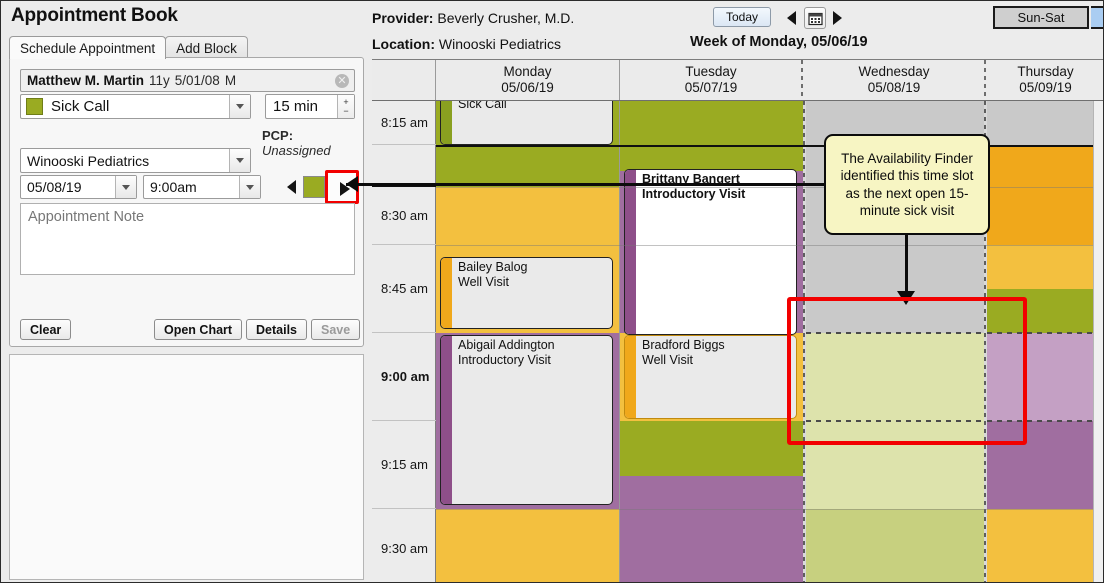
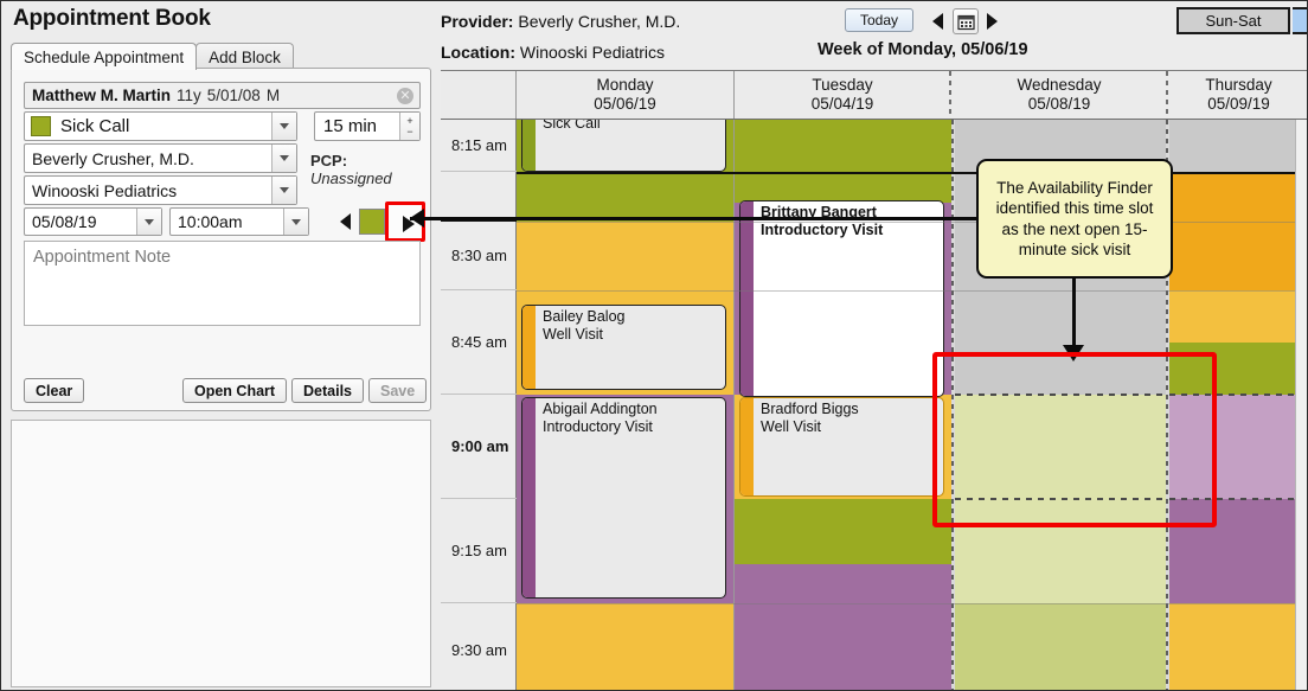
  Appointment Book
  Schedule Appointment
  Add Block
  Matthew M. Martin
  11y
  5/01/08
  M
  ✕
  Sick Call
  15 min
  +
  −
+ Beverly Crusher, M.D.
  PCP: Unassigned
  Winooski Pediatrics
  05/08/19
- 9:00am
+ 10:00am
  Appointment Note
  Clear
  Open Chart
  Details
  Save
  Provider: Beverly Crusher, M.D.
  Location: Winooski Pediatrics
  Today
  Week of Monday, 05/06/19
  Sun-Sat
  Monday
  05/06/19
  Tuesday
- 05/07/19
+ 05/04/19
  Wednesday
  05/08/19
  Thursday
  05/09/19
  8:15 am
  8:30 am
  8:45 am
  9:00 am
  9:15 am
  9:30 am
  Sick Call
  Bailey Balog
  Well Visit
  Abigail Addington
  Introductory Visit
  Brittany Bangert
  Introductory Visit
  Bradford Biggs
  Well Visit
  The Availability Finder identified this time slot as the next open 15-minute sick visit
